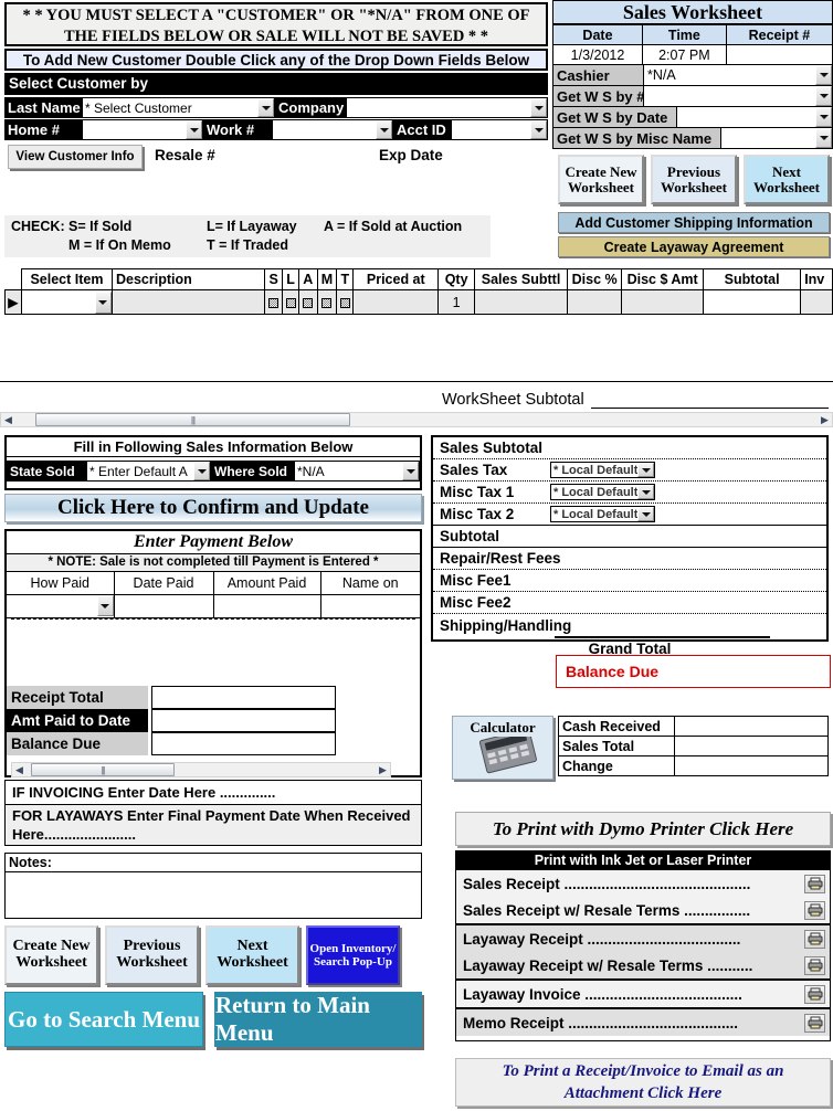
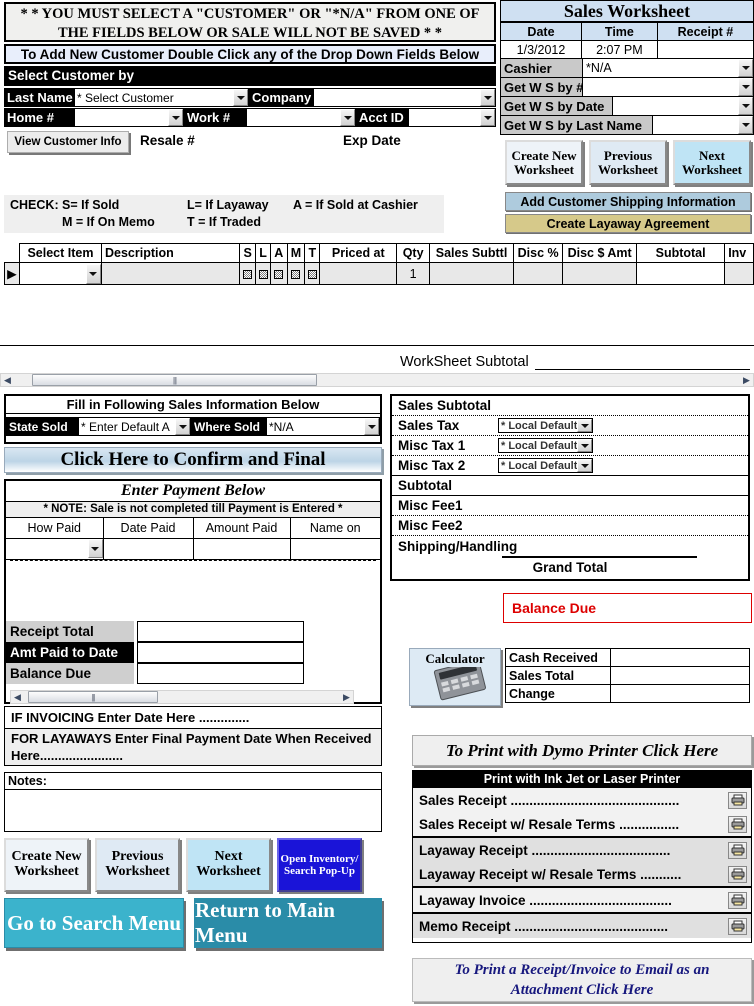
  * * YOU MUST SELECT A "CUSTOMER" OR "*N/A" FROM ONE OF THE FIELDS BELOW OR SALE WILL NOT BE SAVED * *
  To Add New Customer Double Click any of the Drop Down Fields Below
  Select Customer by
  Last Name
  * Select Customer
  Company
  Home #
  Work #
  Acct ID
  View Customer Info
  Resale #
  Exp Date
  CHECK:
  S= If Sold
  L= If Layaway
- A = If Sold at Auction
+ A = If Sold at Cashier
  M = If On Memo
  T = If Traded
  	Select Item	Description	S	L	A	M	T	Priced at	Qty	Sales Subttl	Disc %	Disc $ Amt	Subtotal	Inv
  ▶									1
  Sales Worksheet
  Date	Time	Receipt #
  1/3/2012	2:07 PM
  Cashier
  *N/A
  Get W S by #
  Get W S by Date
- Get W S by Misc Name
+ Get W S by Last Name
  Create New Worksheet
  Previous Worksheet
  Next Worksheet
  Add Customer Shipping Information
  Create Layaway Agreement
  WorkSheet Subtotal
  ◀
  |||
  ▶
  Fill in Following Sales Information Below
  State Sold
  * Enter Default A
  Where Sold
  *N/A
- Click Here to Confirm and Update
+ Click Here to Confirm and Final
  Enter Payment Below
  * NOTE: Sale is not completed till Payment is Entered *
  How Paid	Date Paid	Amount Paid	Name on
  Receipt Total
  Amt Paid to Date
  Balance Due
  ◀
  |||
  ▶
  IF INVOICING Enter Date Here ..............
  FOR LAYAWAYS Enter Final Payment Date When Received Here.......................
  Notes:
  Create New Worksheet
  Previous Worksheet
  Next Worksheet
  Open Inventory/ Search Pop-Up
  Go to Search Menu
  Return to Main Menu
  Sales Subtotal
  Sales Tax
  * Local Default
  Misc Tax 1
  * Local Default
  Misc Tax 2
  * Local Default
  Subtotal
- Repair/Rest Fees
  Misc Fee1
  Misc Fee2
  Shipping/Handling
  Grand Total
  Balance Due
  Calculator
  Cash Received
  Sales Total
  Change
  To Print with Dymo Printer Click Here
  Print with Ink Jet or Laser Printer
  Sales Receipt .............................................
  Sales Receipt w/ Resale Terms ................
  Layaway Receipt .....................................
  Layaway Receipt w/ Resale Terms ...........
  Layaway Invoice ......................................
  Memo Receipt .........................................
  To Print a Receipt/Invoice to Email as an Attachment Click Here
